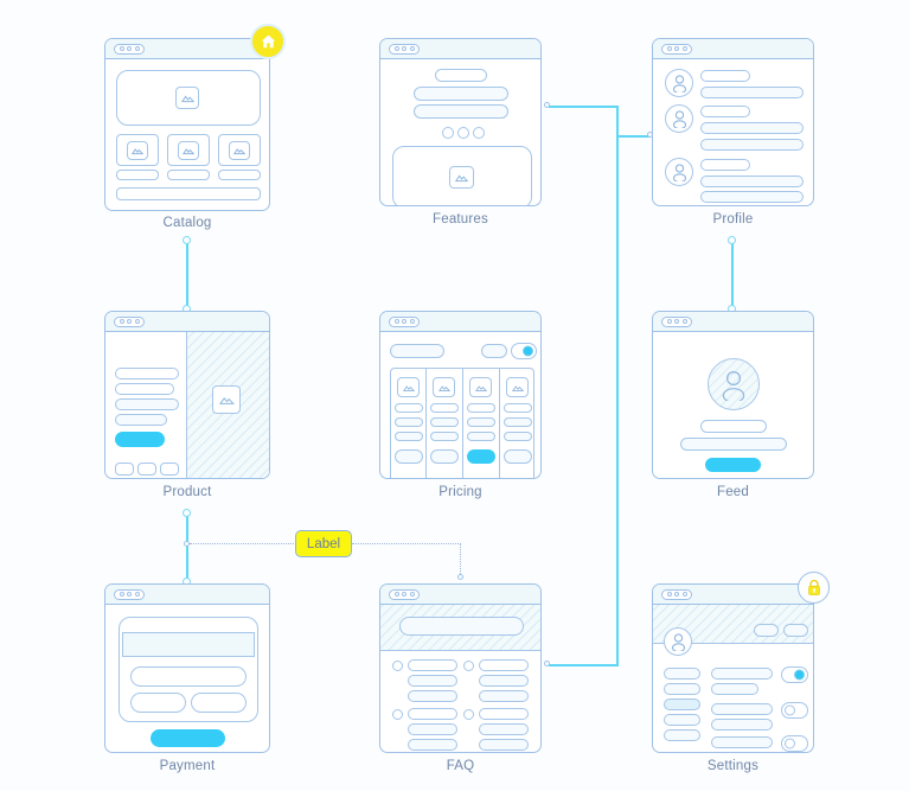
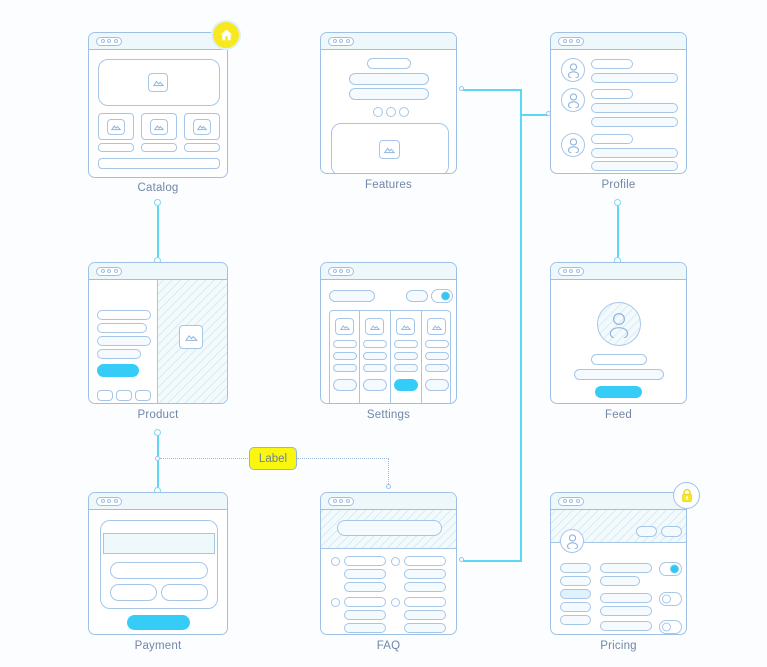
  Label
  Catalog
  Features
  Profile
  Product
- Pricing
+ Settings
  Feed
  Payment
  FAQ
- Settings
+ Pricing
